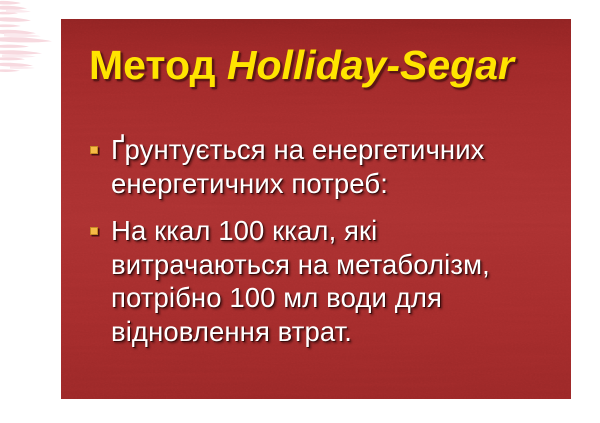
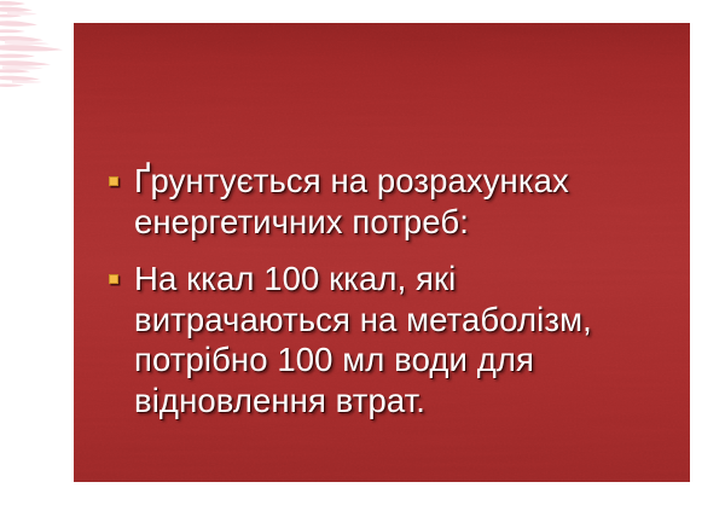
- Метод Holliday-Segar
- Ґрунтується на енергетичних енергетичних потреб:
+ Ґрунтується на розрахунках енергетичних потреб:
  На ккал 100 ккал, які витрачаються на метаболізм, потрібно 100 мл води для відновлення втрат.
